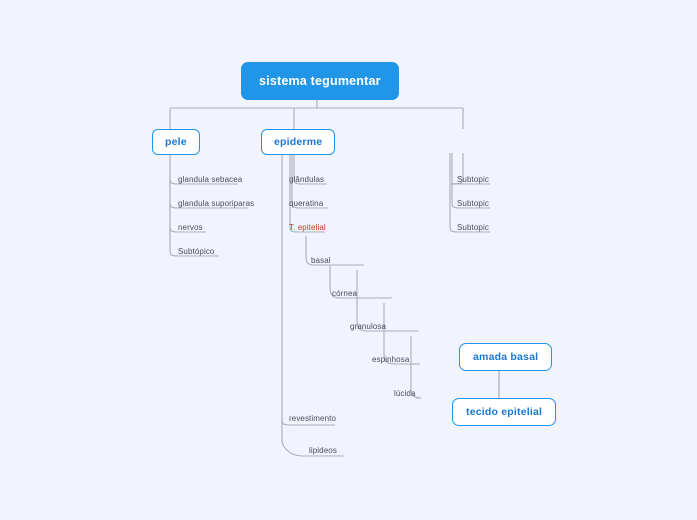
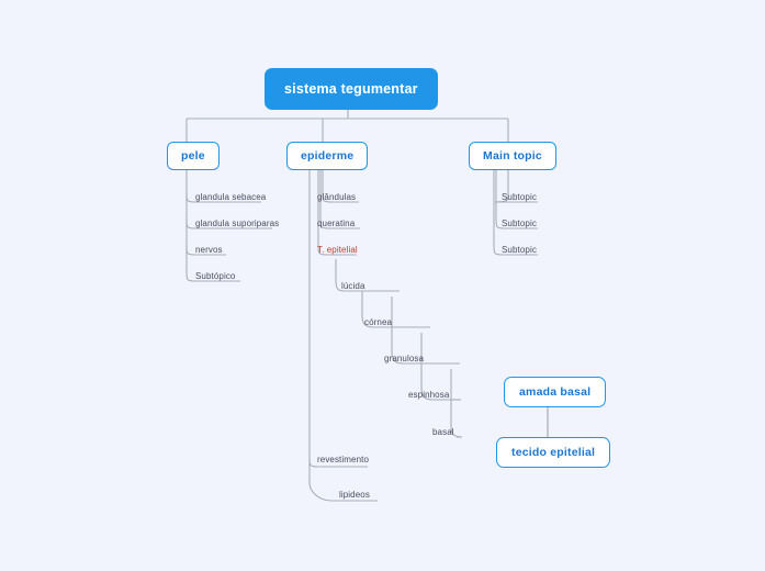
  sistema tegumentar
  pele
  epiderme
+ Main topic
  glandula sebacea
  glandula suporiparas
  nervos
  Subtópico
  glândulas
  queratina
  T. epitelial
  revestimento
  lipideos
- basal
+ lúcida
  córnea
  granulosa
  espinhosa
- lúcida
+ basal
  Subtopic
  Subtopic
  Subtopic
  amada basal
  tecido epitelial
